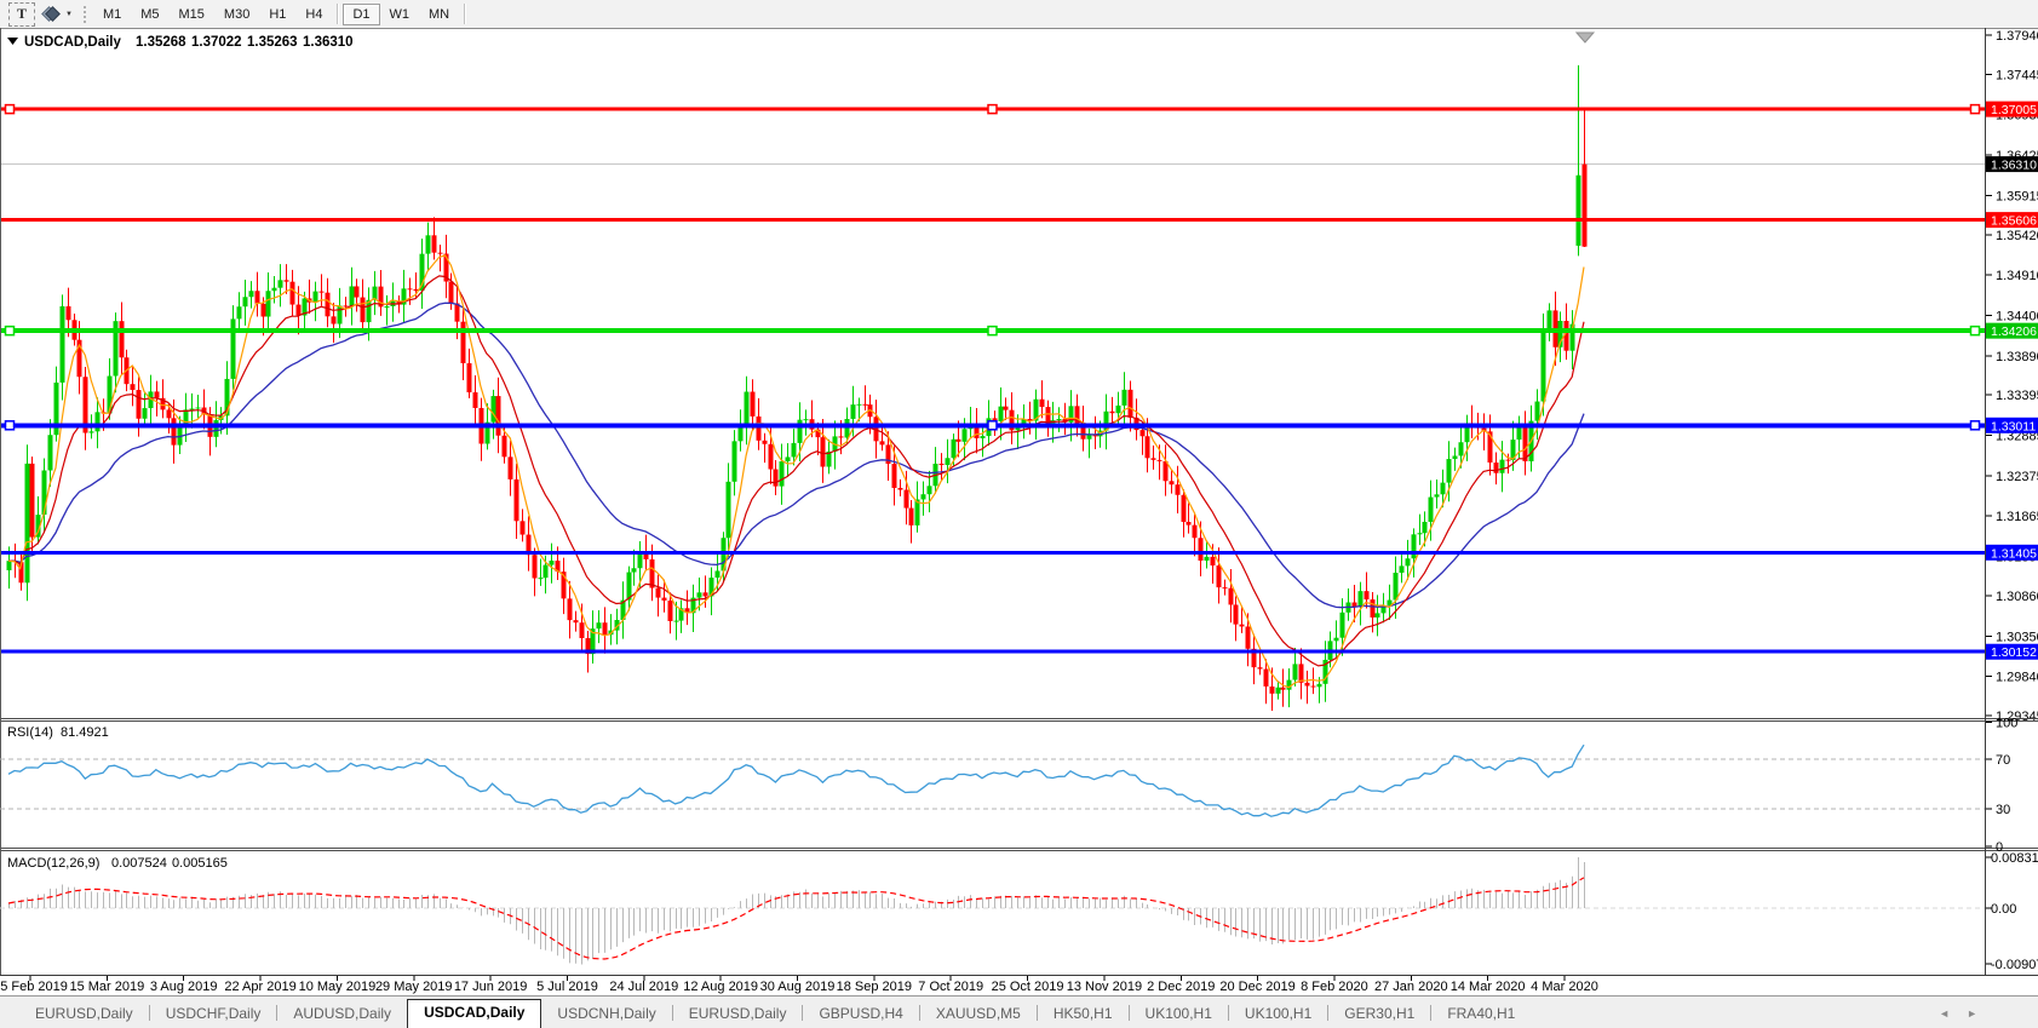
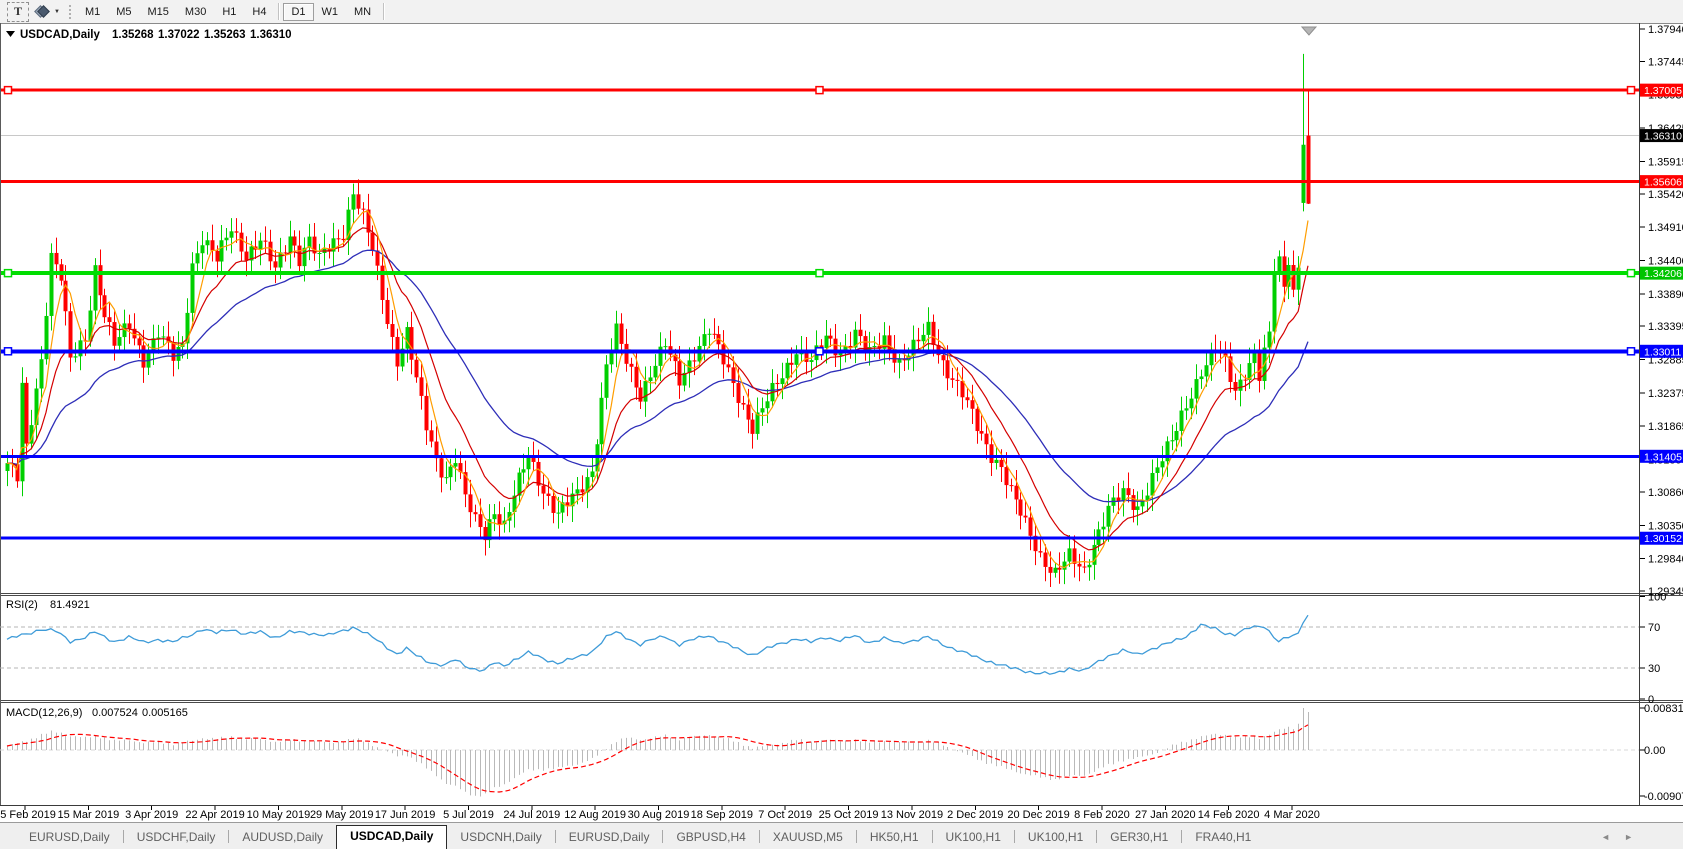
  T
  M1
  M5
  M15
  M30
  H1
  H4
  D1
  W1
  MN
  1.3794
  1.3744
  1.3642
  1.3591
  1.3542
  1.3491
  1.3440
  1.3389
  1.3339
  1.3288
  1.3237
  1.3186
  1.3086
  1.3035
  1.2984
  1.2934
  1.37005
  1.35606
  1.34206
  1.33011
  1.31405
  1.30152
  1.36310
  100
  70
  30
  0
  0.00831
  0.00
  -0.0090
  5 Feb 2019
  15 Mar 2019
- 3 Aug 2019
+ 3 Apr 2019
  22 Apr 2019
  10 May 2019
  29 May 2019
  17 Jun 2019
  5 Jul 2019
  24 Jul 2019
  12 Aug 2019
  30 Aug 2019
  18 Sep 2019
  7 Oct 2019
  25 Oct 2019
  13 Nov 2019
  2 Dec 2019
  20 Dec 2019
  8 Feb 2020
  27 Jan 2020
- 14 Mar 2020
+ 14 Feb 2020
  4 Mar 2020
  USDCAD,Daily 1.35268 1.37022 1.35263 1.36310
- RSI(14) 81.4921
+ RSI(2) 81.4921
  MACD(12,26,9) 0.007524 0.005165
  EURUSD,Daily
  USDCHF,Daily
  AUDUSD,Daily
  USDCAD,Daily
  USDCNH,Daily
  EURUSD,Daily
  GBPUSD,H4
  XAUUSD,M5
  HK50,H1
  UK100,H1
  UK100,H1
  GER30,H1
  FRA40,H1
  ◄►
